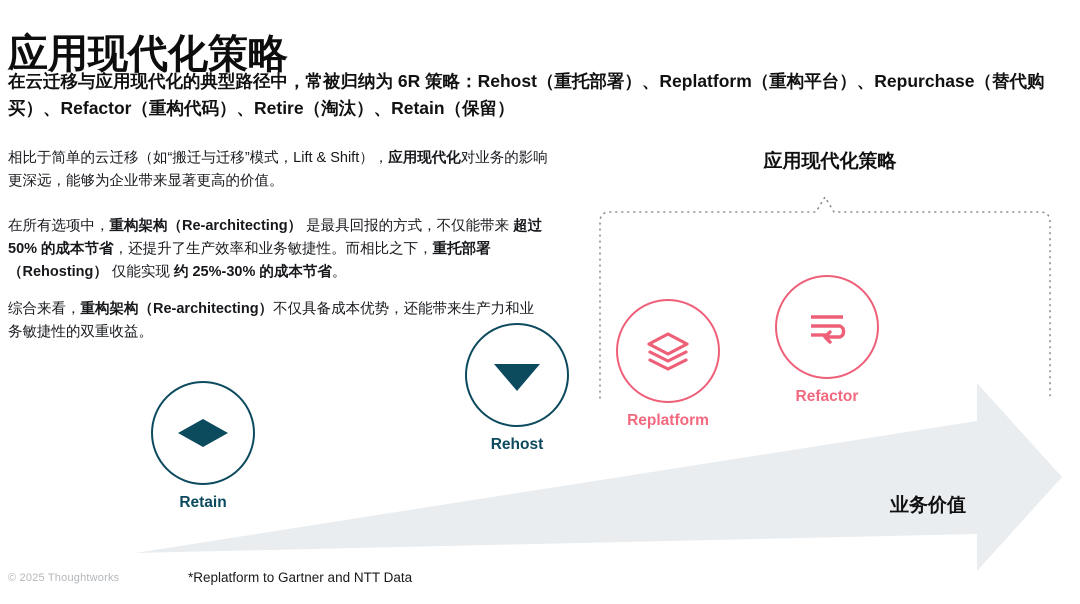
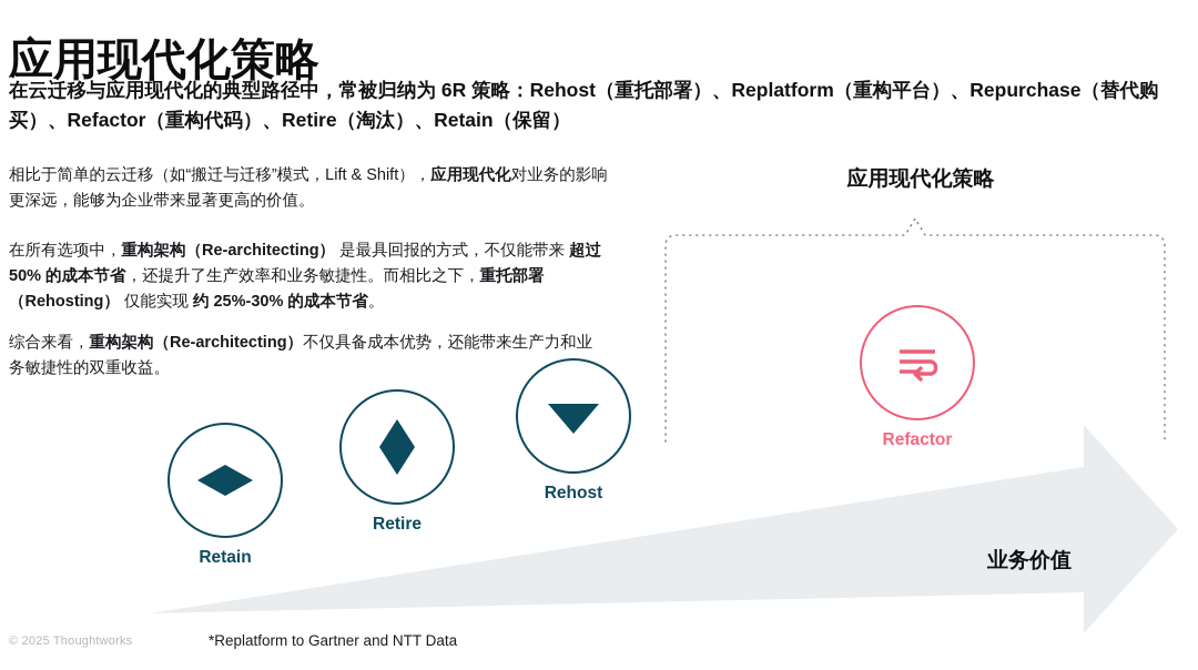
  应用现代化策略
  在云迁移与应用现代化的典型路径中，常被归纳为 6R 策略：Rehost（重托部署）、Replatform（重构平台）、Repurchase（替代购买）、Refactor（重构代码）、Retire（淘汰）、Retain（保留）
  相比于简单的云迁移（如“搬迁与迁移”模式，Lift & Shift），应用现代化对业务的影响更深远，能够为企业带来显著更高的价值。
  在所有选项中，重构架构（Re-architecting） 是最具回报的方式，不仅能带来 超过 50% 的成本节省，还提升了生产效率和业务敏捷性。而相比之下，重托部署（Rehosting） 仅能实现 约 25%-30% 的成本节省。
  综合来看，重构架构（Re-architecting）不仅具备成本优势，还能带来生产力和业务敏捷性的双重收益。
  © 2025 Thoughtworks
  *Replatform to Gartner and NTT Data
  业务价值
  应用现代化策略
  Retain
+ Retire
  Rehost
- Replatform
  Refactor
